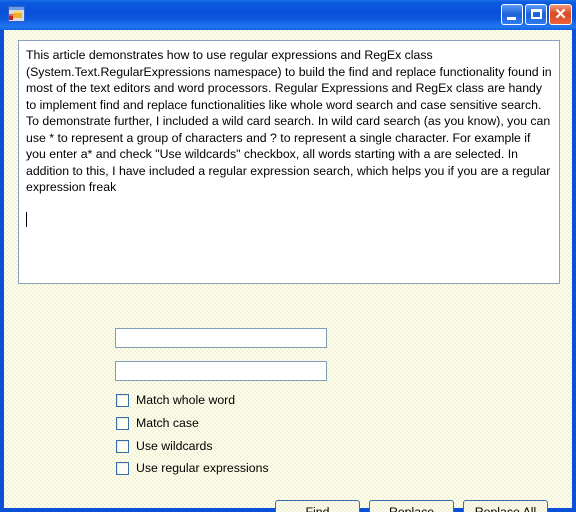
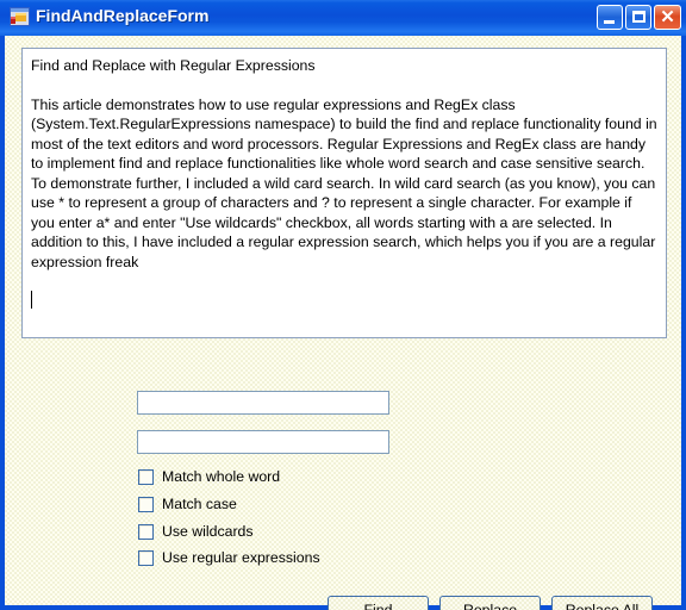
+ FindAndReplaceForm
  ✕
+ Find and Replace with Regular Expressions
- This article demonstrates how to use regular expressions and RegEx class (System.Text.RegularExpressions namespace) to build the find and replace functionality found in most of the text editors and word processors. Regular Expressions and RegEx class are handy to implement find and replace functionalities like whole word search and case sensitive search. To demonstrate further, I included a wild card search. In wild card search (as you know), you can use * to represent a group of characters and ? to represent a single character. For example if you enter a* and check "Use wildcards" checkbox, all words starting with a are selected. In addition to this, I have included a regular expression search, which helps you if you are a regular expression freak
+ This article demonstrates how to use regular expressions and RegEx class (System.Text.RegularExpressions namespace) to build the find and replace functionality found in most of the text editors and word processors. Regular Expressions and RegEx class are handy to implement find and replace functionalities like whole word search and case sensitive search. To demonstrate further, I included a wild card search. In wild card search (as you know), you can use * to represent a group of characters and ? to represent a single character. For example if you enter a* and enter "Use wildcards" checkbox, all words starting with a are selected. In addition to this, I have included a regular expression search, which helps you if you are a regular expression freak
  Match whole word
  Match case
  Use wildcards
  Use regular expressions
